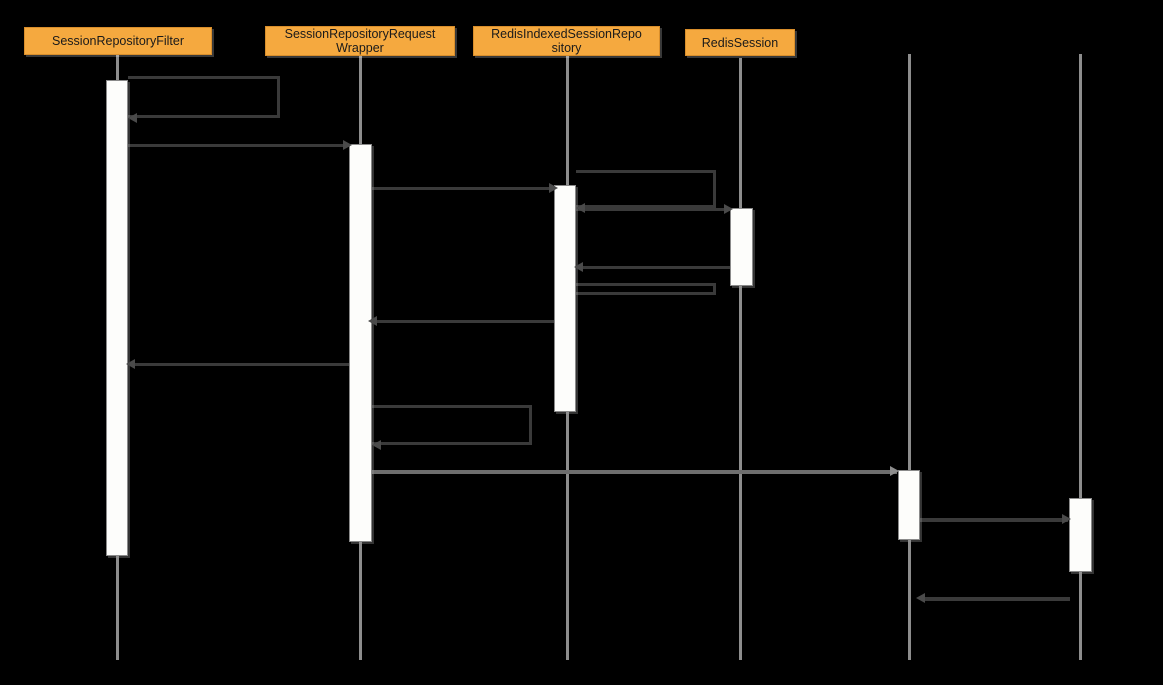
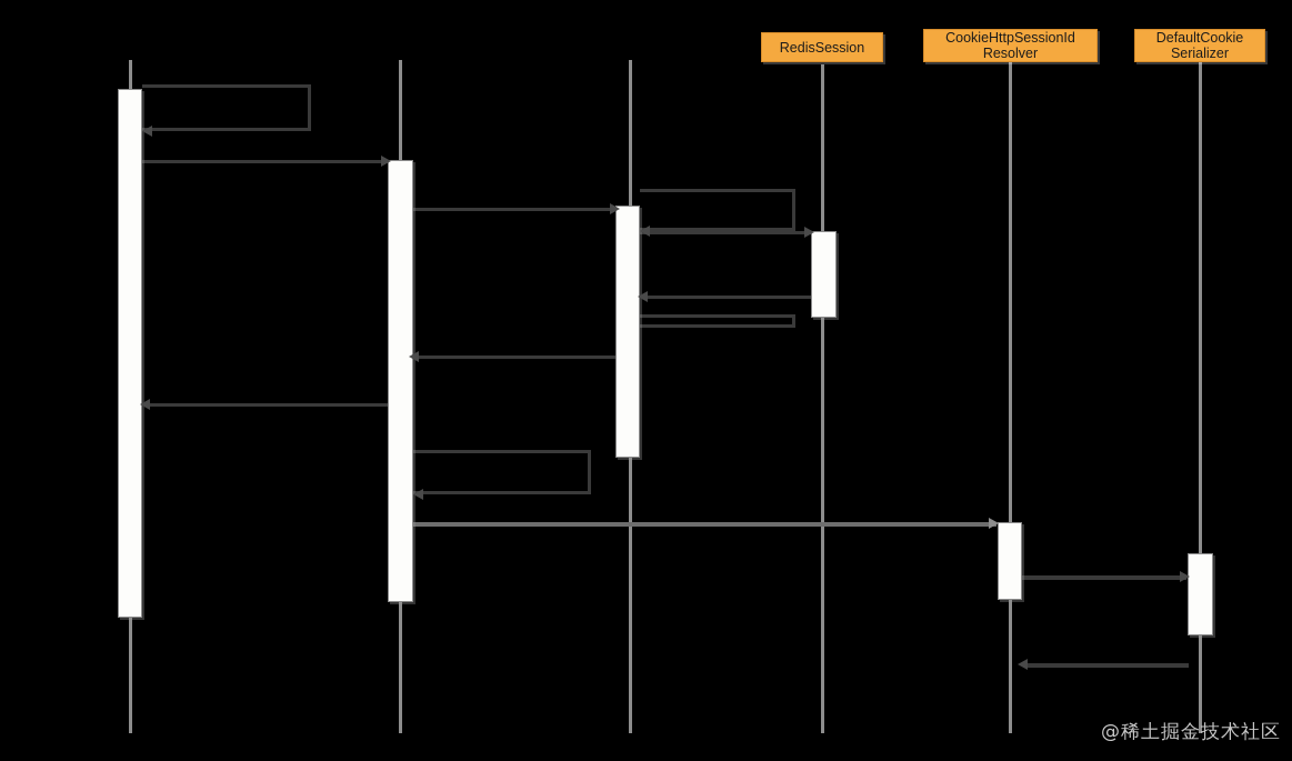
- SessionRepositoryFilter
- SessionRepositoryRequest Wrapper
- RedisIndexedSessionRepo sitory
  RedisSession
+ CookieHttpSessionId Resolver
+ DefaultCookie Serializer
+ @稀土掘金技术社区
